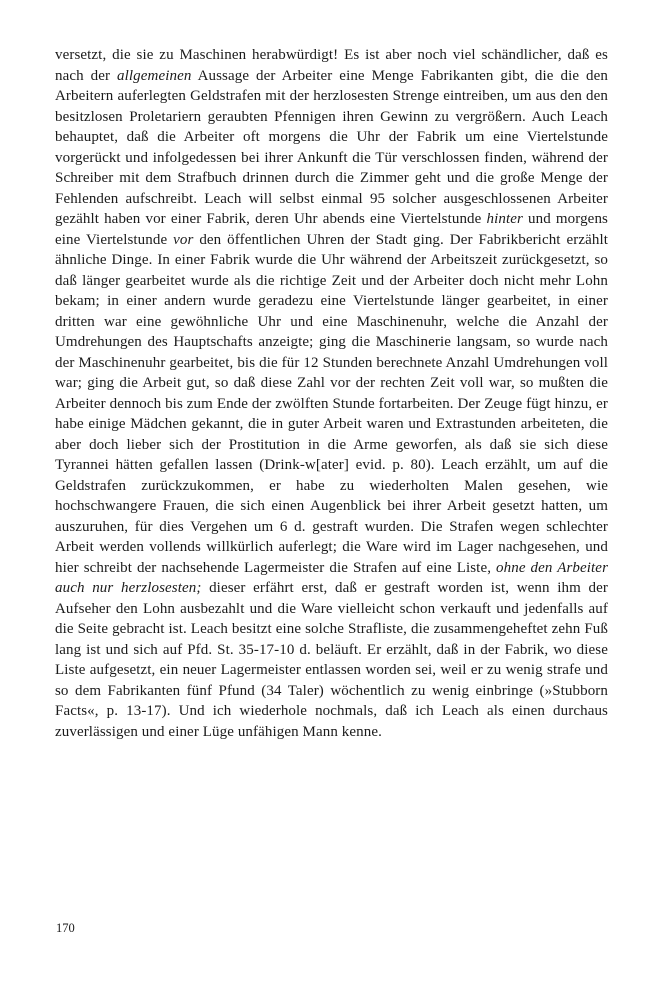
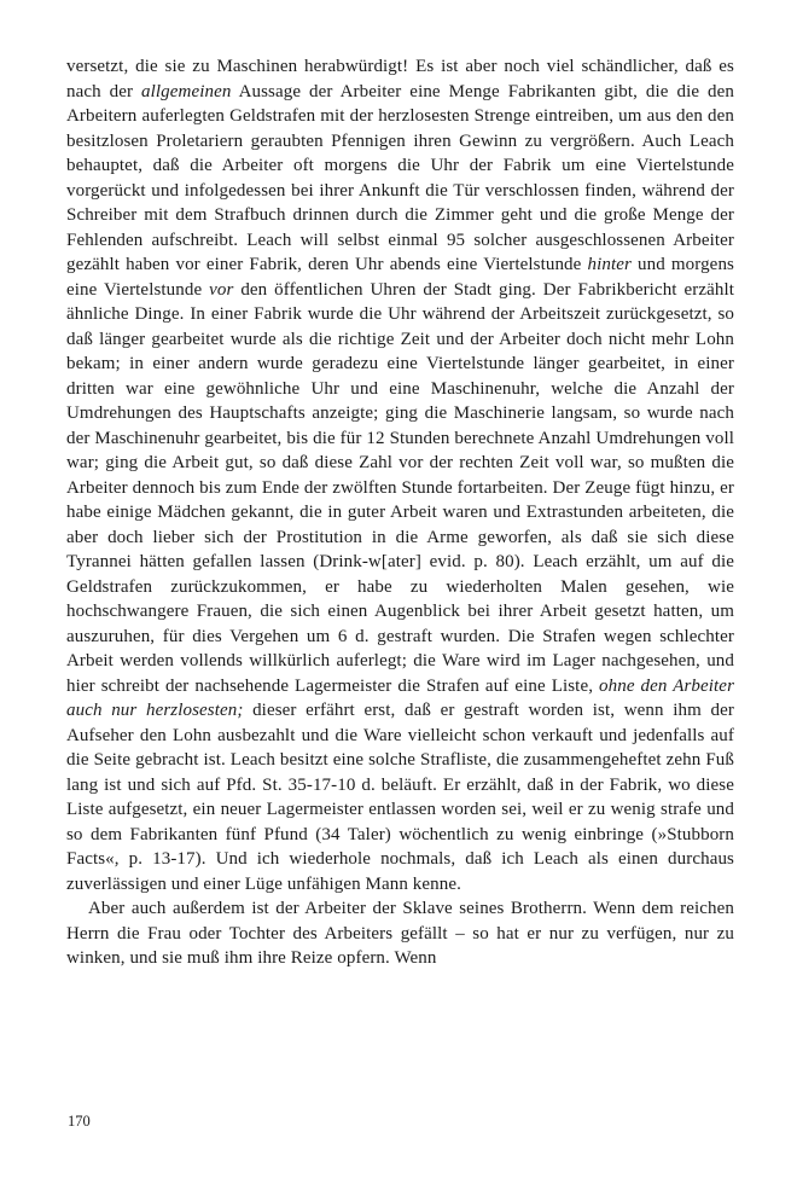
  versetzt, die sie zu Maschinen herabwürdigt! Es ist aber noch viel schändlicher, daß es nach der allgemeinen Aussage der Arbeiter eine Menge Fabrikanten gibt, die die den Arbeitern auferlegten Geldstrafen mit der herzlosesten Strenge eintreiben, um aus den den besitzlosen Proletariern geraubten Pfennigen ihren Gewinn zu vergrößern. Auch Leach behauptet, daß die Arbeiter oft morgens die Uhr der Fabrik um eine Viertelstunde vorgerückt und infolgedessen bei ihrer Ankunft die Tür verschlossen finden, während der Schreiber mit dem Strafbuch drinnen durch die Zimmer geht und die große Menge der Fehlenden aufschreibt. Leach will selbst einmal 95 solcher ausgeschlossenen Arbeiter gezählt haben vor einer Fabrik, deren Uhr abends eine Viertelstunde hinter und morgens eine Viertelstunde vor den öffentlichen Uhren der Stadt ging. Der Fabrikbericht erzählt ähnliche Dinge. In einer Fabrik wurde die Uhr während der Arbeitszeit zurückgesetzt, so daß länger gearbeitet wurde als die richtige Zeit und der Arbeiter doch nicht mehr Lohn bekam; in einer andern wurde geradezu eine Viertelstunde länger gearbeitet, in einer dritten war eine gewöhnliche Uhr und eine Maschinenuhr, welche die Anzahl der Umdrehungen des Hauptschafts anzeigte; ging die Maschinerie langsam, so wurde nach der Maschinenuhr gearbeitet, bis die für 12 Stunden berechnete Anzahl Umdrehungen voll war; ging die Arbeit gut, so daß diese Zahl vor der rechten Zeit voll war, so mußten die Arbeiter dennoch bis zum Ende der zwölften Stunde fortarbeiten. Der Zeuge fügt hinzu, er habe einige Mädchen gekannt, die in guter Arbeit waren und Extrastunden arbeiteten, die aber doch lieber sich der Prostitution in die Arme geworfen, als daß sie sich diese Tyrannei hätten gefallen lassen (Drink-w[ater] evid. p. 80). Leach erzählt, um auf die Geldstrafen zurückzukommen, er habe zu wiederholten Malen gesehen, wie hochschwangere Frauen, die sich einen Augenblick bei ihrer Arbeit gesetzt hatten, um auszuruhen, für dies Vergehen um 6 d. gestraft wurden. Die Strafen wegen schlechter Arbeit werden vollends willkürlich auferlegt; die Ware wird im Lager nachgesehen, und hier schreibt der nachsehende Lagermeister die Strafen auf eine Liste, ohne den Arbeiter auch nur herzlosesten; dieser erfährt erst, daß er gestraft worden ist, wenn ihm der Aufseher den Lohn ausbezahlt und die Ware vielleicht schon verkauft und jedenfalls auf die Seite gebracht ist. Leach besitzt eine solche Strafliste, die zusammengeheftet zehn Fuß lang ist und sich auf Pfd. St. 35-17-10 d. beläuft. Er erzählt, daß in der Fabrik, wo diese Liste aufgesetzt, ein neuer Lagermeister entlassen worden sei, weil er zu wenig strafe und so dem Fabrikanten fünf Pfund (34 Taler) wöchentlich zu wenig einbringe (»Stubborn Facts«, p. 13-17). Und ich wiederhole nochmals, daß ich Leach als einen durchaus zuverlässigen und einer Lüge unfähigen Mann kenne.
+ Aber auch außerdem ist der Arbeiter der Sklave seines Brotherrn. Wenn dem reichen Herrn die Frau oder Tochter des Arbeiters gefällt – so hat er nur zu verfügen, nur zu winken, und sie muß ihm ihre Reize opfern. Wenn
  170
